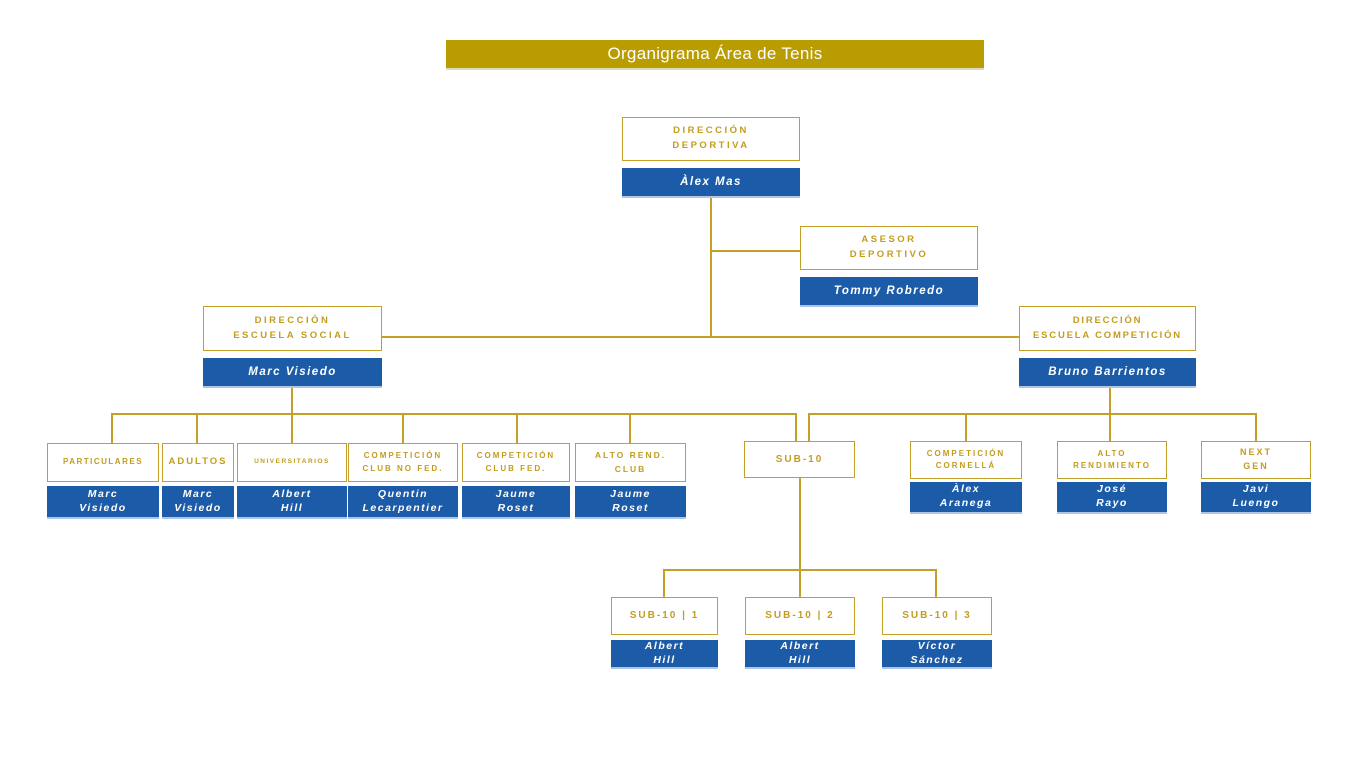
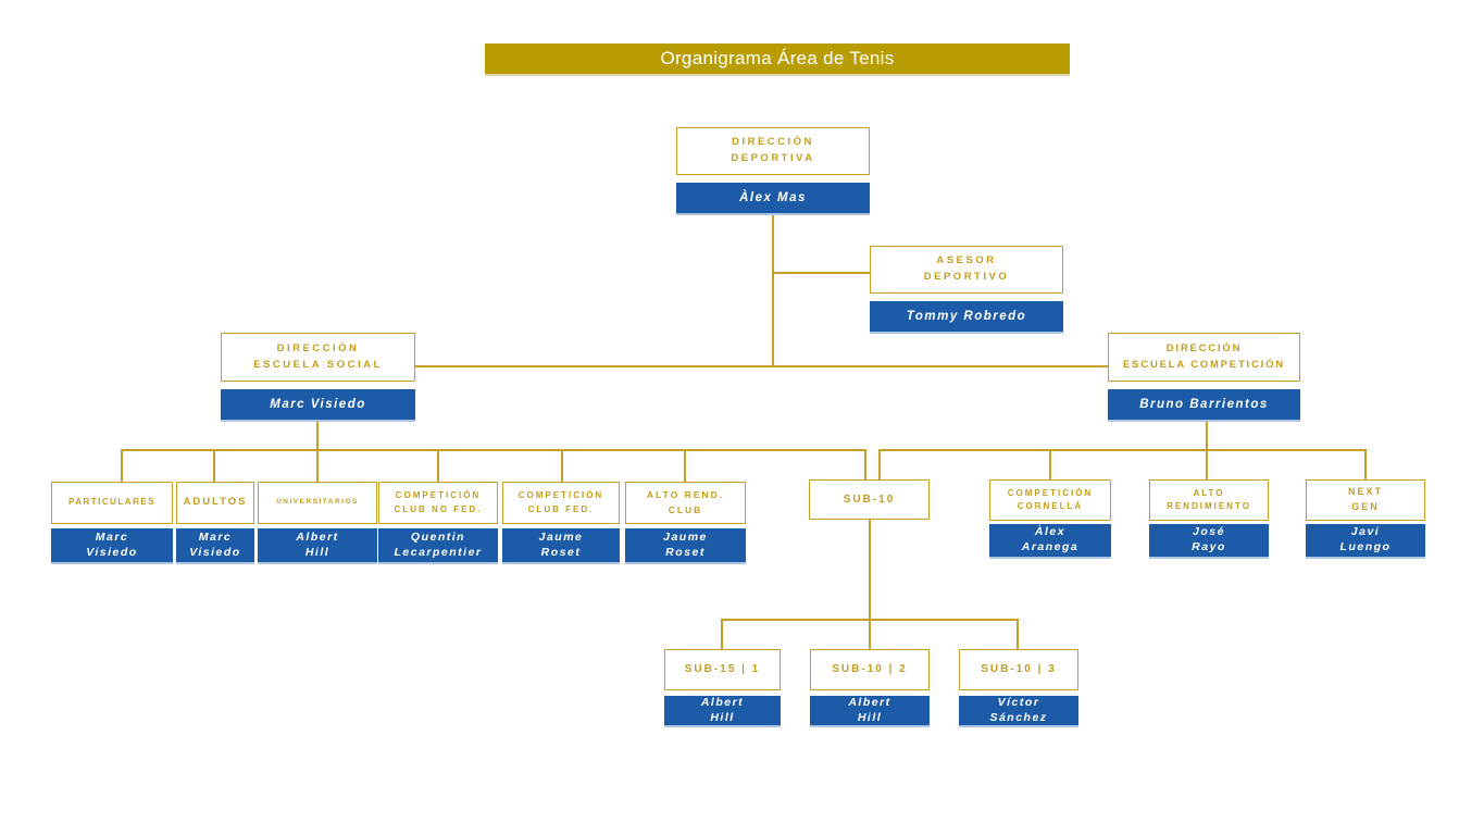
  Organigrama Área de Tenis
  DIRECCIÓN
  DEPORTIVA
  Àlex Mas
  ASESOR
  DEPORTIVO
  Tommy Robredo
  DIRECCIÓN
  ESCUELA SOCIAL
  Marc Visiedo
  DIRECCIÓN
  ESCUELA COMPETICIÓN
  Bruno Barrientos
  PARTICULARES
  Marc
  Visiedo
  ADULTOS
  Marc
  Visiedo
  Albert
  Hill
  COMPETICIÓN
  CLUB NO FED.
  Quentin
  Lecarpentier
  COMPETICIÓN
  CLUB FED.
  Jaume
  Roset
  ALTO REND.
  CLUB
  Jaume
  Roset
  SUB-10
  COMPETICIÓN
  CORNELLÁ
  Àlex
  Aranega
  ALTO
  RENDIMIENTO
  José
  Rayo
  NEXT
  GEN
  Javi
  Luengo
- SUB-10 | 1
+ SUB-15 | 1
  Albert
  Hill
  SUB-10 | 2
  Albert
  Hill
  SUB-10 | 3
  Víctor
  Sánchez
